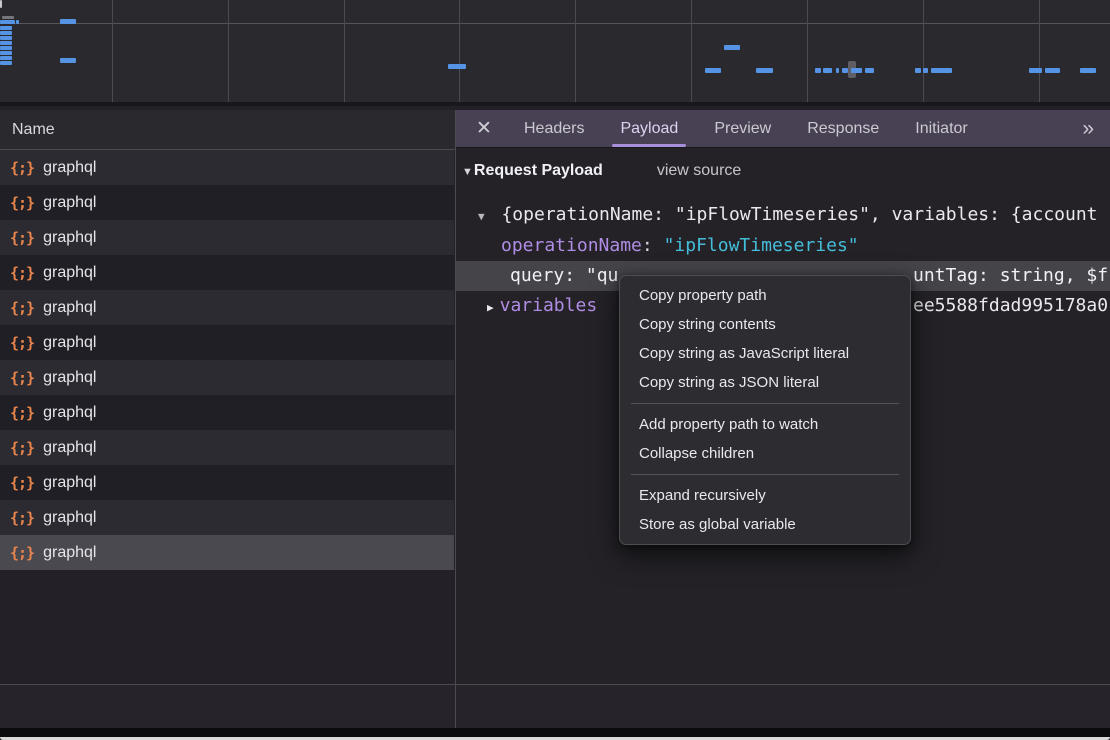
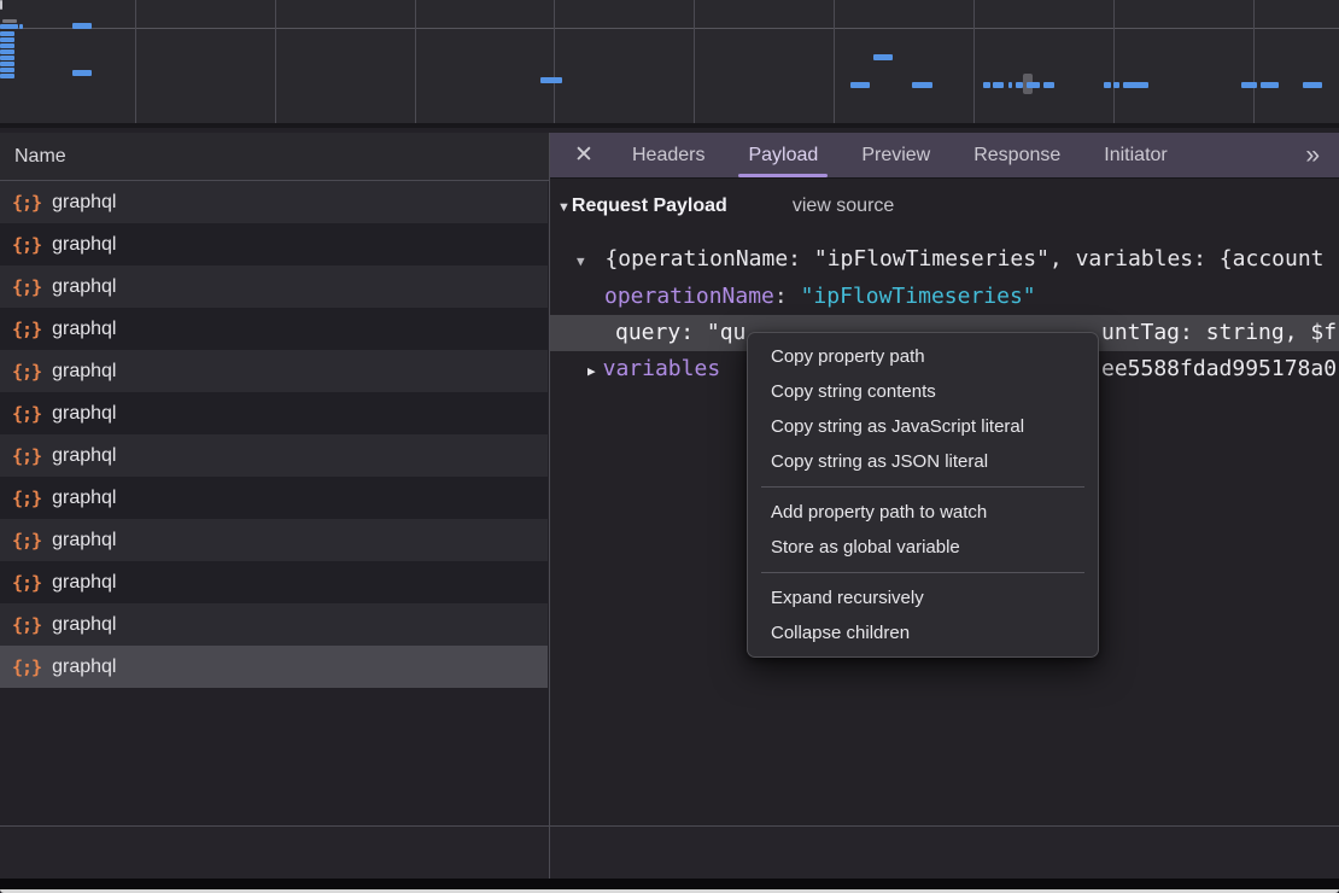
  Name
  {;}
  graphql
  {;}
  graphql
  {;}
  graphql
  {;}
  graphql
  {;}
  graphql
  {;}
  graphql
  {;}
  graphql
  {;}
  graphql
  {;}
  graphql
  {;}
  graphql
  {;}
  graphql
  {;}
  graphql
  ✕
  Headers
  Payload
  Preview
  Response
  Initiator
  »
  ▼
  Request Payload
  view source
  ▼ {operationName: "ipFlowTimeseries", variables: {account
  operationName: "ipFlowTimeseries"
  query: "qu
  untTag: string, $f
  ▶ variables
  ee5588fdad995178a0
  Copy property path
  Copy string contents
  Copy string as JavaScript literal
  Copy string as JSON literal
  Add property path to watch
- Collapse children
+ Store as global variable
  Expand recursively
- Store as global variable
+ Collapse children
